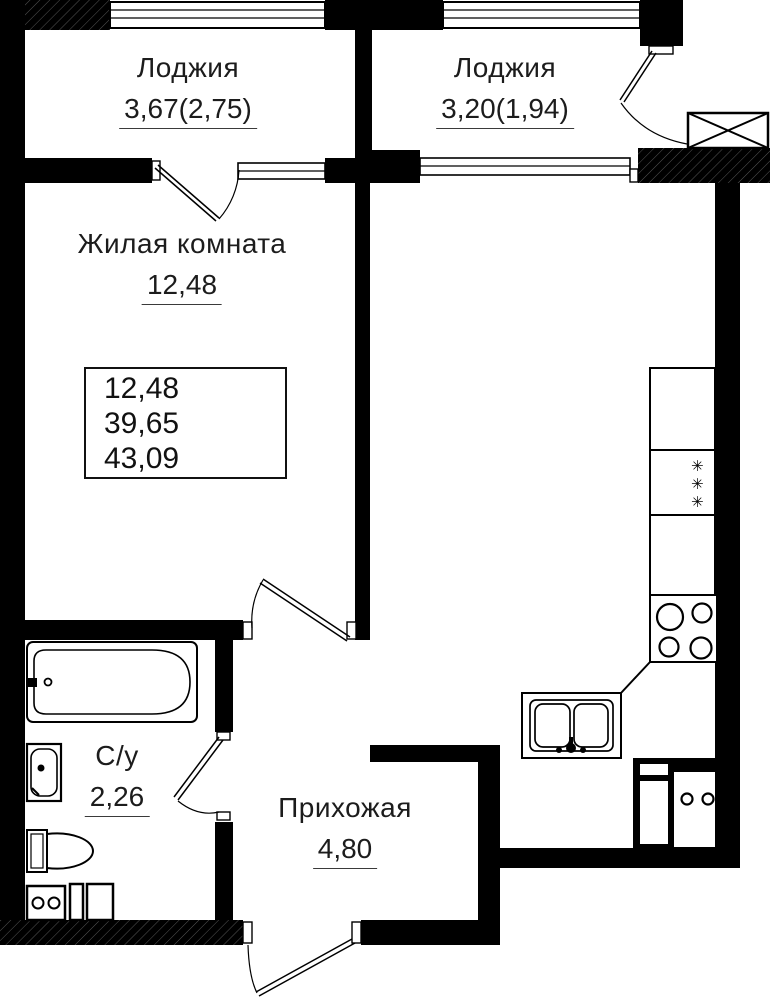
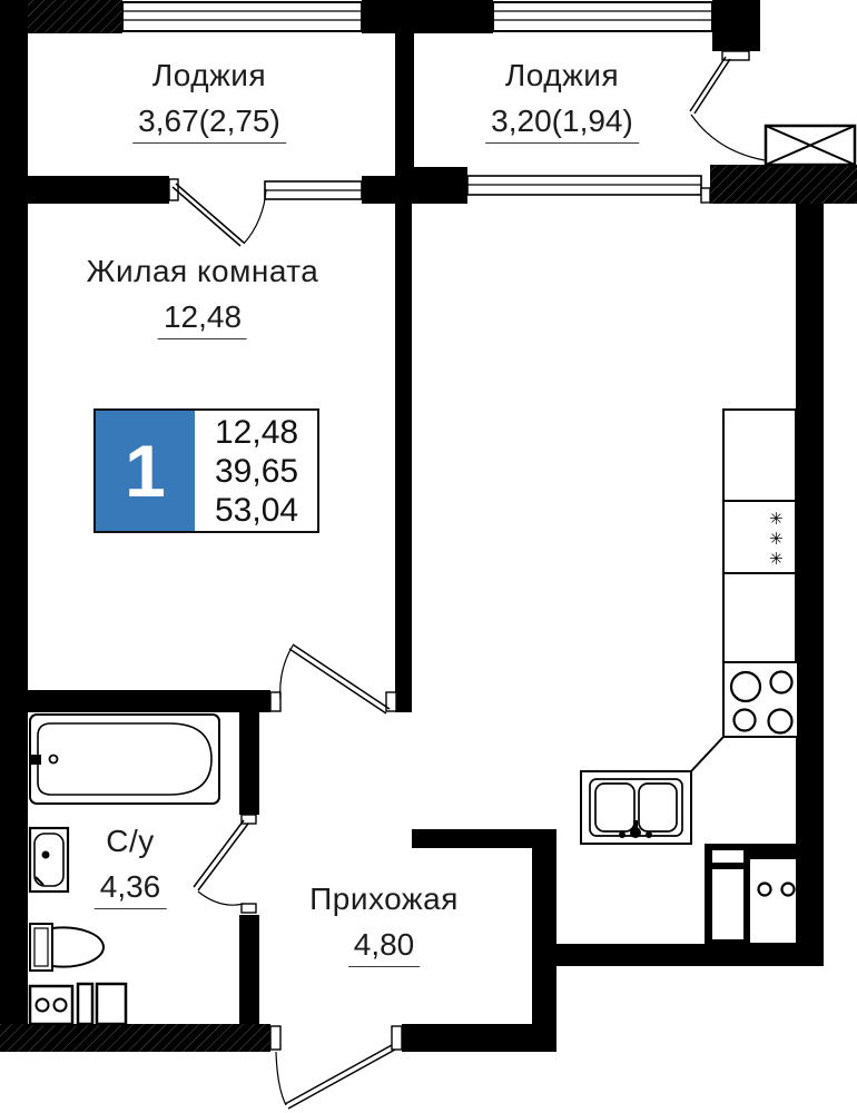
  Лоджия
  3,67(2,75)
  Лоджия
  3,20(1,94)
  Жилая комната
  12,48
  С/у
- 2,26
+ 4,36
  Прихожая
  4,80
+ 1
  12,48
  39,65
- 43,09
+ 53,04
  ✳
  ✳
  ✳
